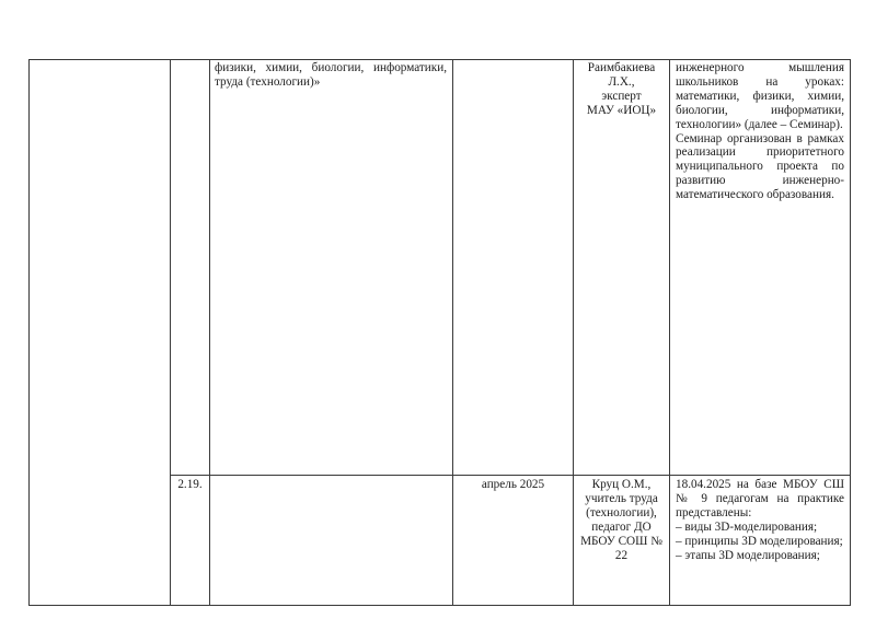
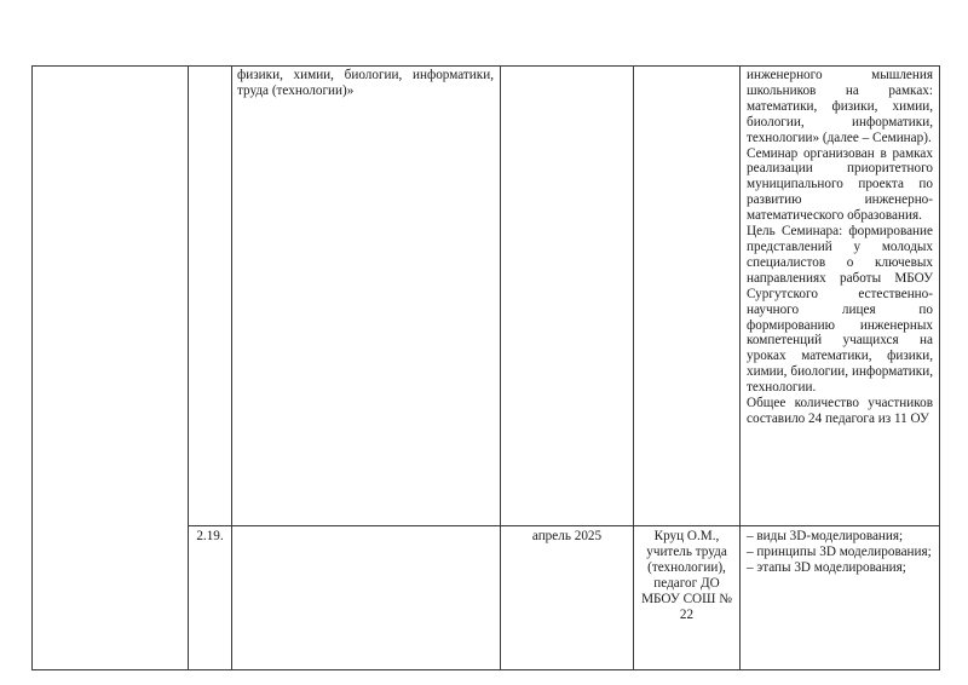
  физики, химии, биологии, информатики, труда (технологии)»
- Раимбакиева Л.Х.,
- эксперт
- МАУ «ИОЦ»
- инженерного мышления школьников на уроках: математики, физики, химии, биологии, информатики, технологии» (далее – Семинар).
+ инженерного мышления школьников на рамках: математики, физики, химии, биологии, информатики, технологии» (далее – Семинар).
  Семинар организован в рамках реализации приоритетного муниципального проекта по развитию инженерно-математического образования.
+ Цель Семинара: формирование представлений у молодых специалистов о ключевых направлениях работы МБОУ Сургутского естественно-научного лицея по формированию инженерных компетенций учащихся на уроках математики, физики, химии, биологии, информатики, технологии.
+ Общее количество участников составило 24 педагога из 11 ОУ
  2.19.
  апрель 2025
  Круц О.М.,
  учитель труда
  (технологии),
  педагог ДО
  МБОУ СОШ № 22
- 18.04.2025 на базе МБОУ СШ № 9 педагогам на практике представлены:
  – виды 3D-моделирования;
  – принципы 3D моделирования;
  – этапы 3D моделирования;
